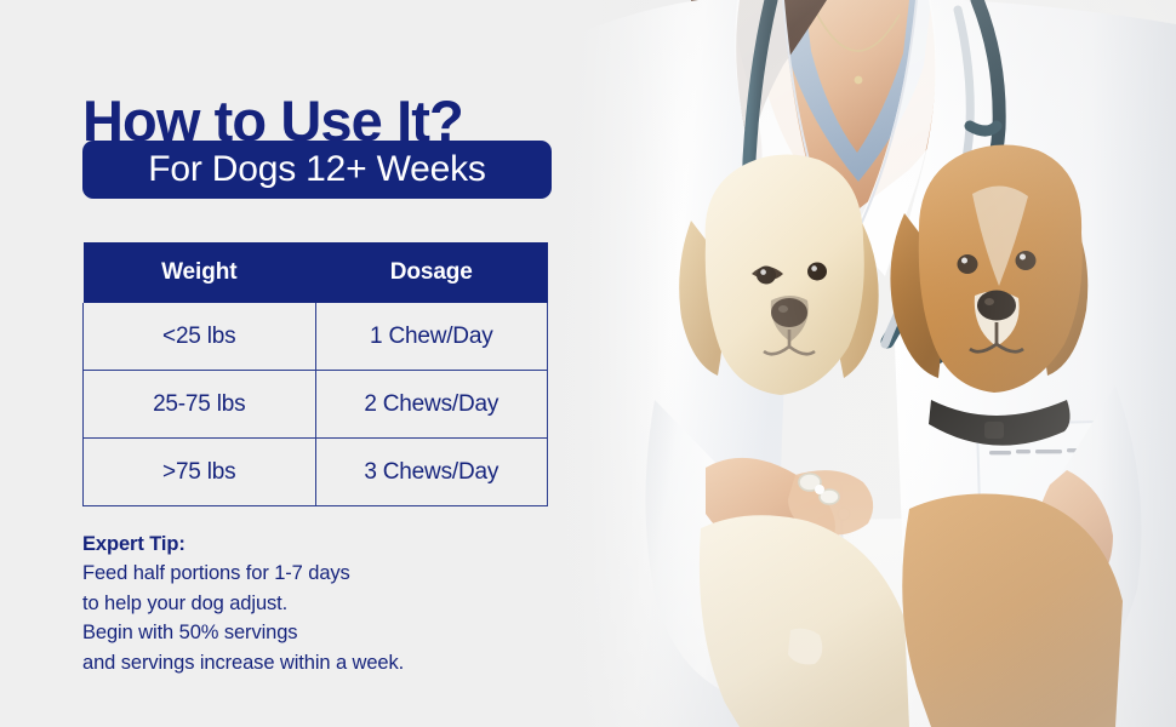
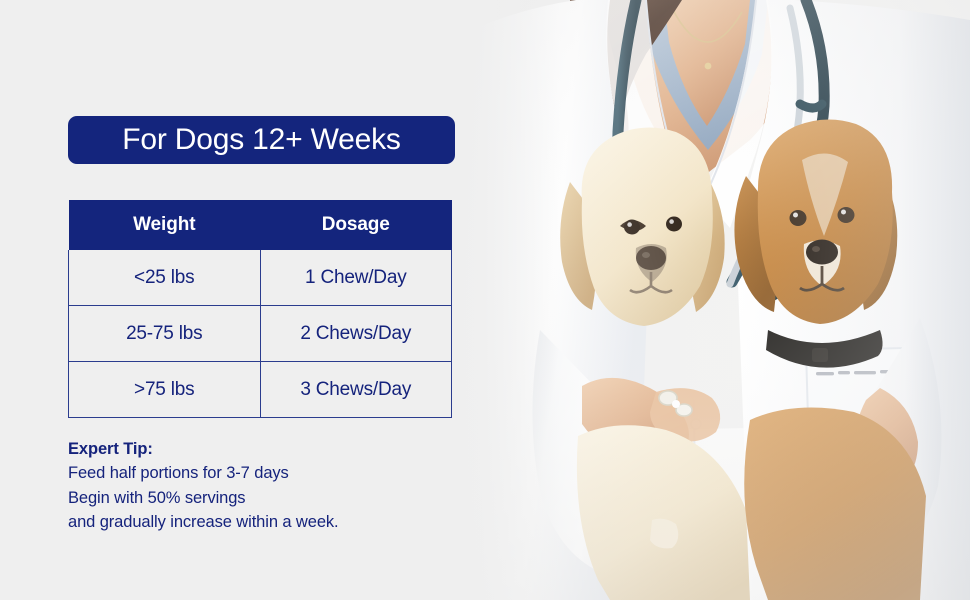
- How to Use It?
  For Dogs 12+ Weeks
  Weight	Dosage
  <25 lbs	1 Chew/Day
  25-75 lbs	2 Chews/Day
  >75 lbs	3 Chews/Day
  Expert Tip:
- Feed half portions for 1-7 days
+ Feed half portions for 3-7 days
- to help your dog adjust.
  Begin with 50% servings
- and servings increase within a week.
+ and gradually increase within a week.
